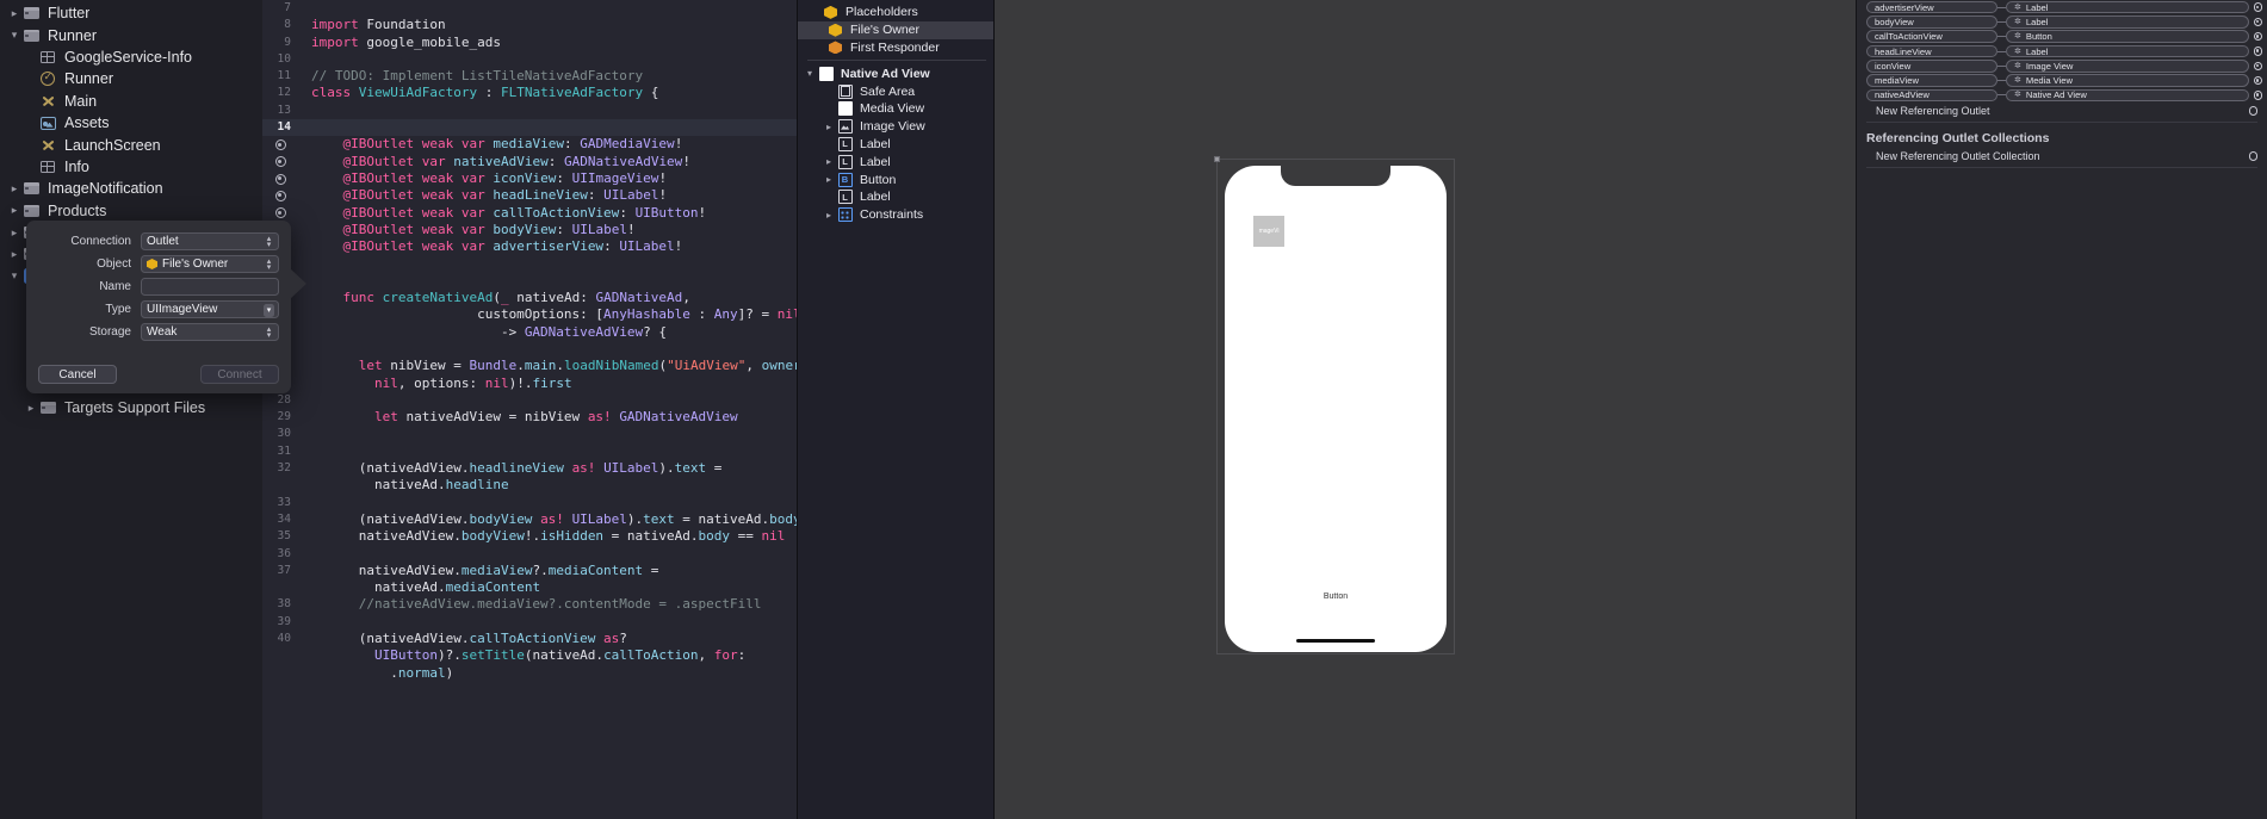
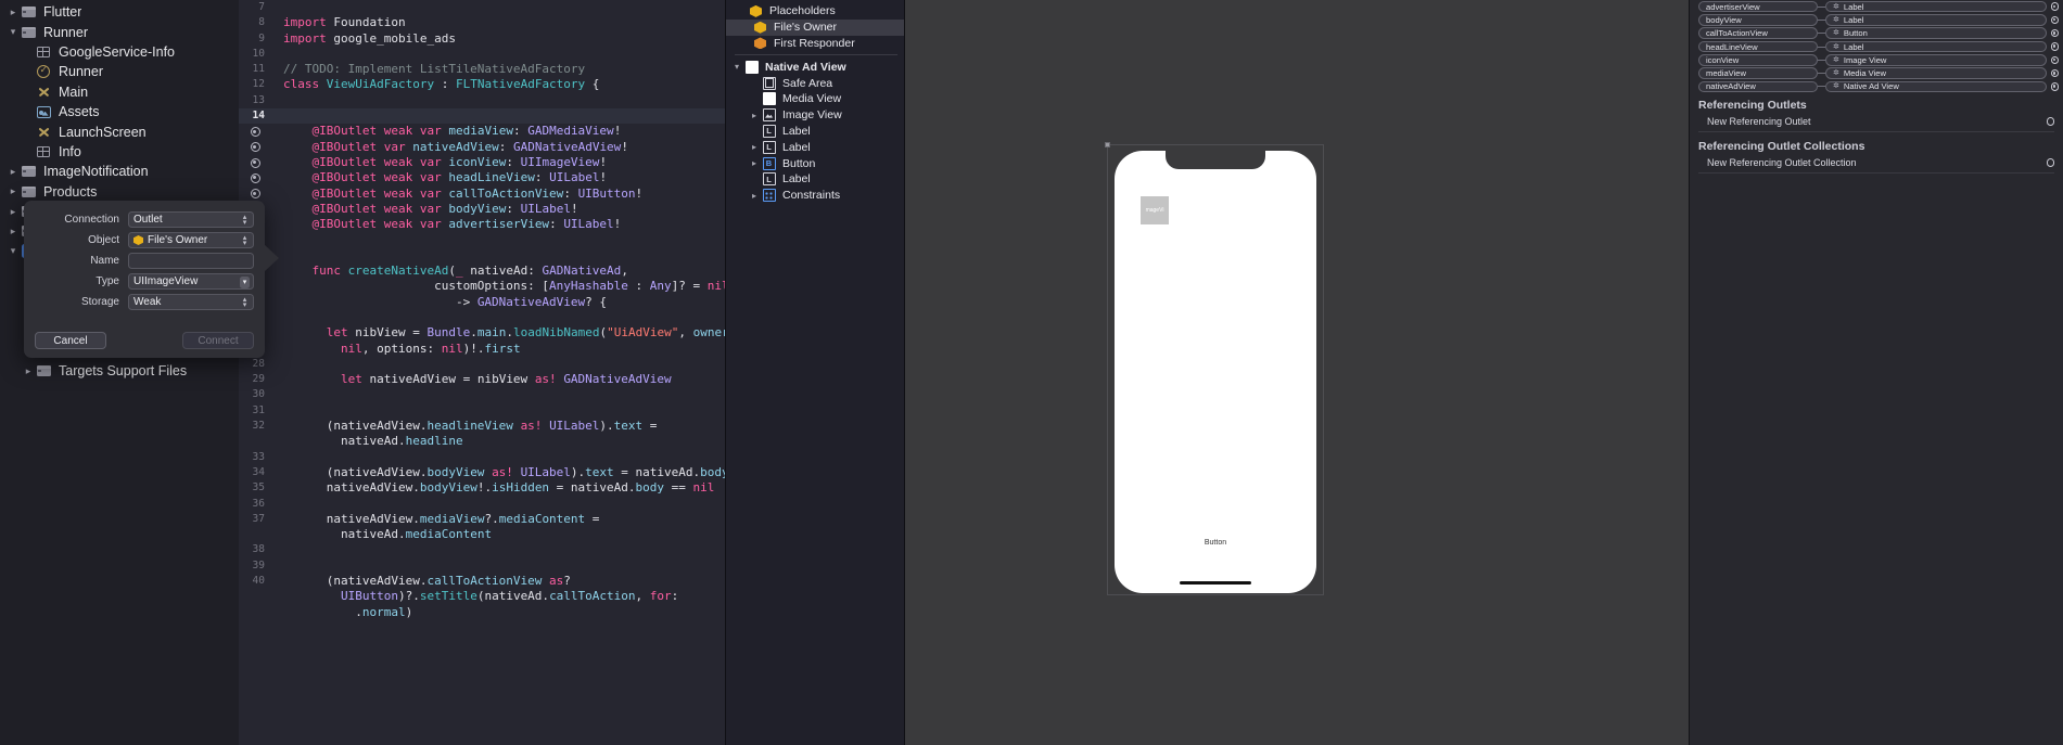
  Flutter
  Runner
  GoogleService-Info
  Runner
  Main
  Assets
  LaunchScreen
  Info
  ImageNotification
  Products
  Targets Support Files
  7
  8
  import Foundation
  9
  import google_mobile_ads
  10
  11
  // TODO: Implement ListTileNativeAdFactory
  12
  class ViewUiAdFactory : FLTNativeAdFactory {
  13
  14
  @IBOutlet weak var mediaView: GADMediaView!
  @IBOutlet var nativeAdView: GADNativeAdView!
  @IBOutlet weak var iconView: UIImageView!
  @IBOutlet weak var headLineView: UILabel!
  @IBOutlet weak var callToActionView: UIButton!
  @IBOutlet weak var bodyView: UILabel!
  @IBOutlet weak var advertiserView: UILabel!
  func createNativeAd(_ nativeAd: GADNativeAd,
  customOptions: [AnyHashable : Any]? = ni
  -> GADNativeAdView? {
  let nibView = Bundle.main.loadNibNamed("UiAdView", owne
  nil, options: nil)!.first
  28
  29
  let nativeAdView = nibView as! GADNativeAdView
  30
  31
  32
  (nativeAdView.headlineView as! UILabel).text =
  nativeAd.headline
  33
  34
  (nativeAdView.bodyView as! UILabel).text = nativeAd.bod
  35
  nativeAdView.bodyView!.isHidden = nativeAd.body == nil
  36
  37
  nativeAdView.mediaView?.mediaContent =
  nativeAd.mediaContent
  38
- //nativeAdView.mediaView?.contentMode = .aspectFill
  39
  40
  (nativeAdView.callToActionView as?
  UIButton)?.setTitle(nativeAd.callToAction, for:
  .normal)
  Placeholders
  File's Owner
  First Responder
  Native Ad View
  Safe Area
  Media View
  Image View
  L
  Label
  L
  Label
  B
  Button
  L
  Label
  Constraints
  advertiserView
  Label
  bodyView
  Label
  callToActionView
  Button
  headLineView
  Label
  iconView
  Image View
  mediaView
  Media View
  nativeAdView
  Native Ad View
+ Referencing Outlets
  New Referencing Outlet
  Referencing Outlet Collections
  New Referencing Outlet Collection
  Connection
  Outlet
  Object
  File's Owner
  Name
  Type
  UIImageView
  Storage
  Weak
  Cancel
  Connect
